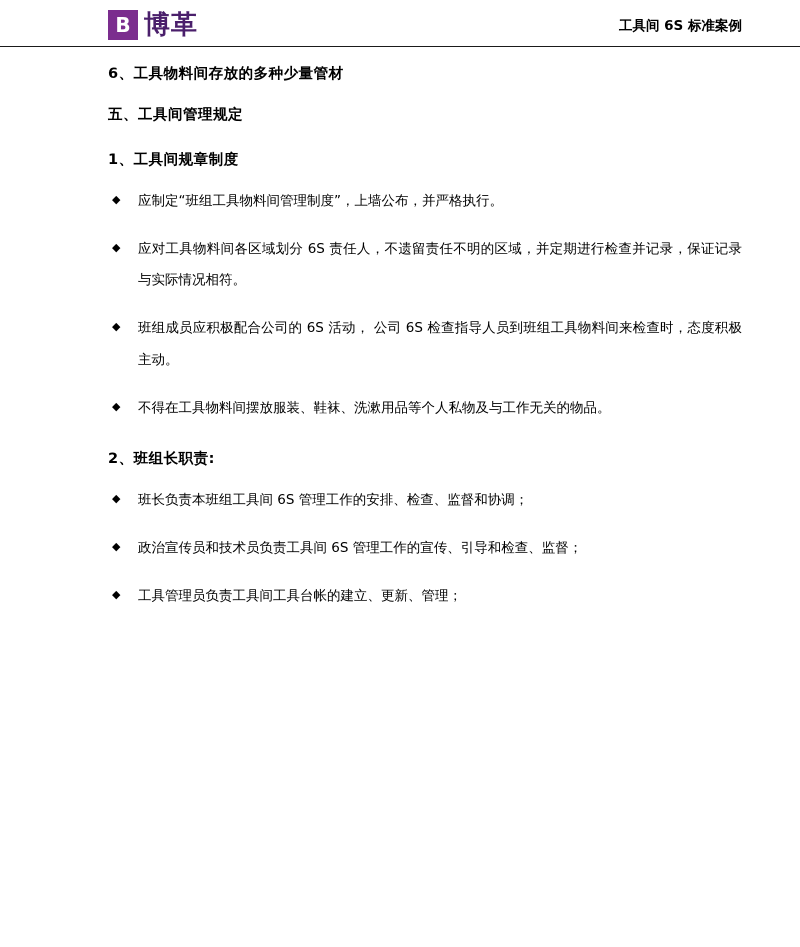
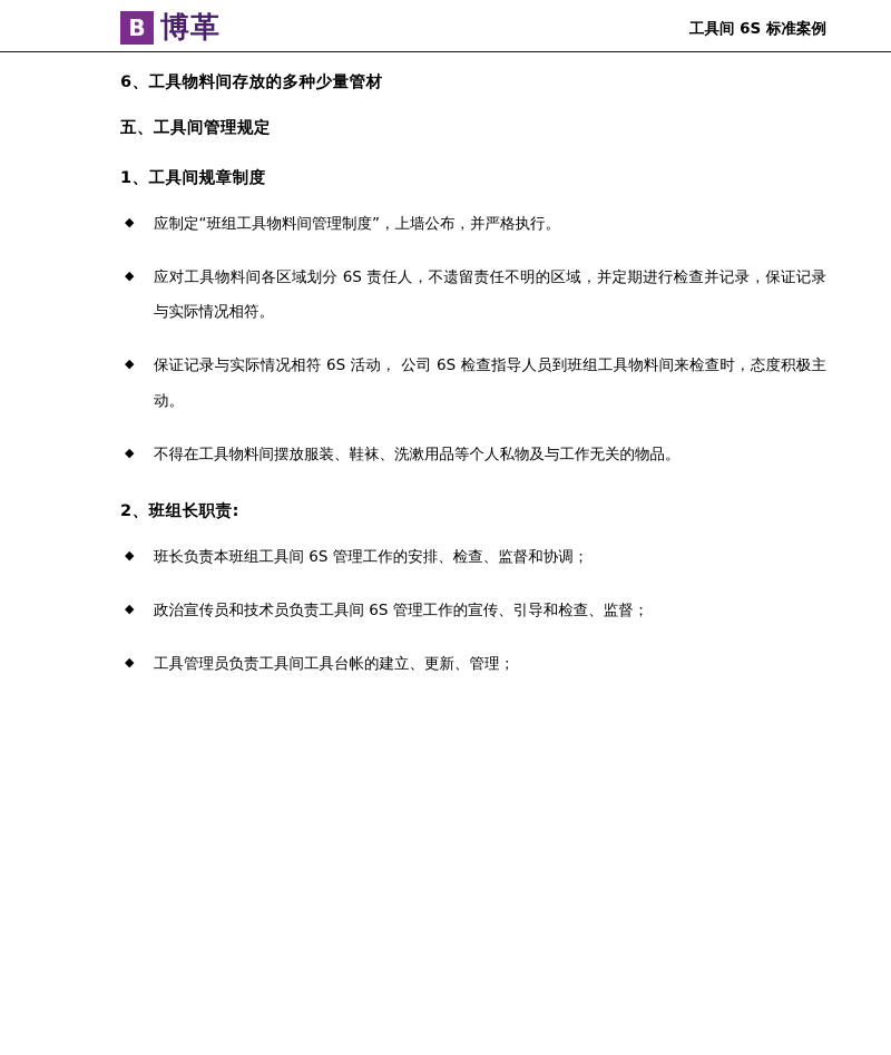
  B
  博革
  工具间 6S 标准案例
  6、工具物料间存放的多种少量管材
  五、工具间管理规定
  1、工具间规章制度
  ◆
  应制定“班组工具物料间管理制度”，上墙公布，并严格执行。
  ◆
  应对工具物料间各区域划分 6S 责任人，不遗留责任不明的区域，并定期进行检查并记录，保证记录与实际情况相符。
  ◆
- 班组成员应积极配合公司的 6S 活动， 公司 6S 检查指导人员到班组工具物料间来检查时，态度积极主动。
+ 保证记录与实际情况相符 6S 活动， 公司 6S 检查指导人员到班组工具物料间来检查时，态度积极主动。
  ◆
  不得在工具物料间摆放服装、鞋袜、洗漱用品等个人私物及与工作无关的物品。
  2、班组长职责:
  ◆
  班长负责本班组工具间 6S 管理工作的安排、检查、监督和协调；
  ◆
  政治宣传员和技术员负责工具间 6S 管理工作的宣传、引导和检查、监督；
  ◆
  工具管理员负责工具间工具台帐的建立、更新、管理；
